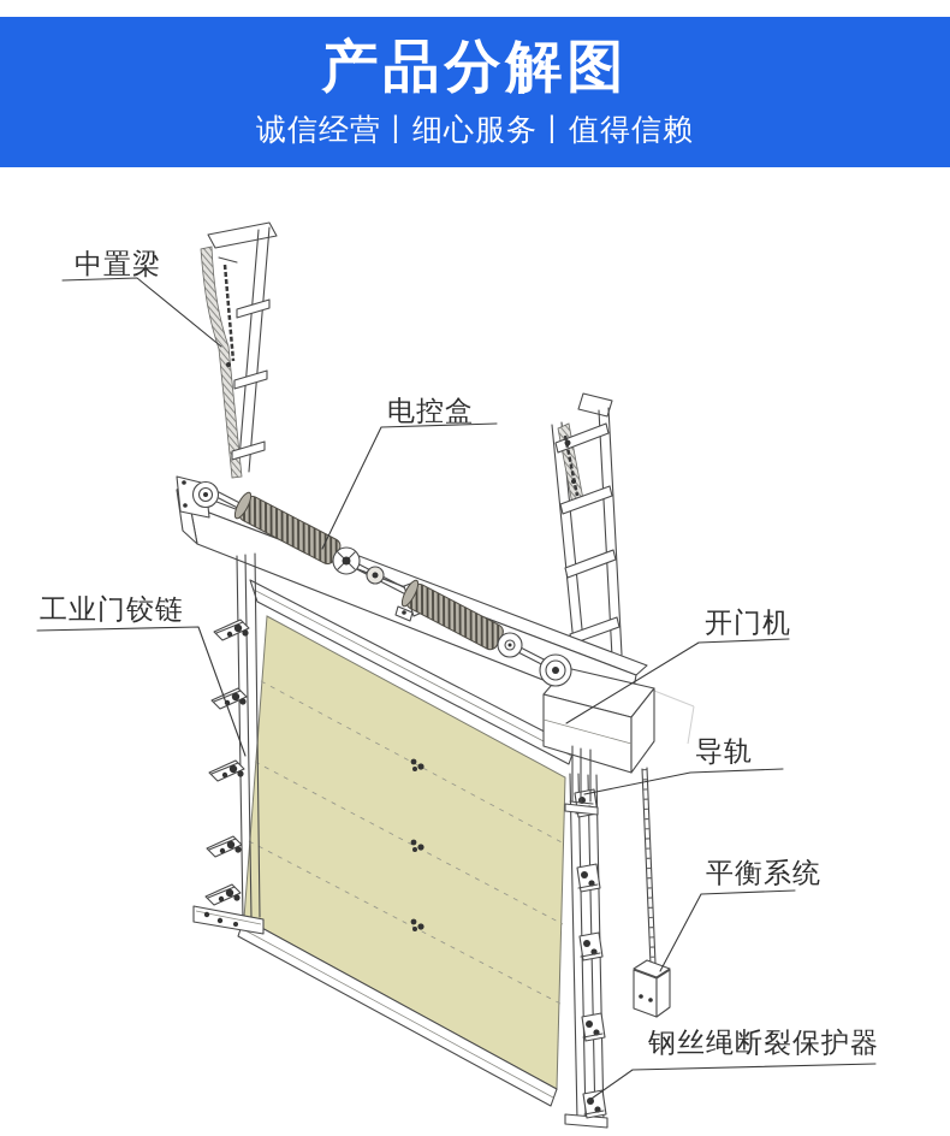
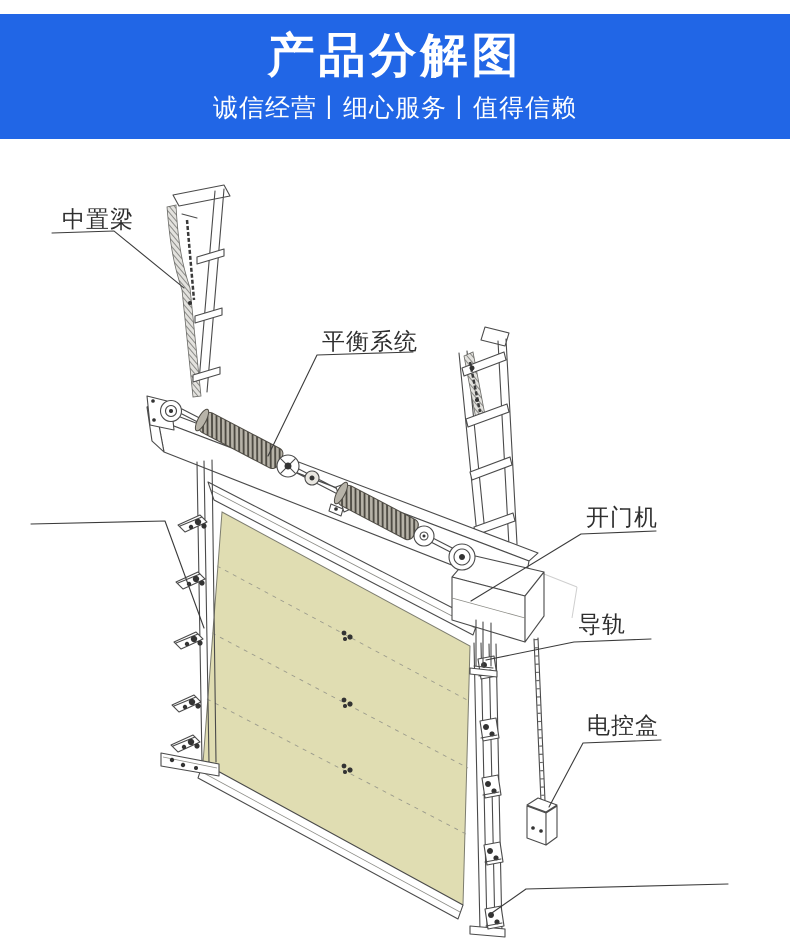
  产品分解图
  诚信经营丨细心服务丨值得信赖
  中置梁
- 电控盒
+ 平衡系统
- 工业门铰链
  开门机
  导轨
- 平衡系统
+ 电控盒
- 钢丝绳断裂保护器
